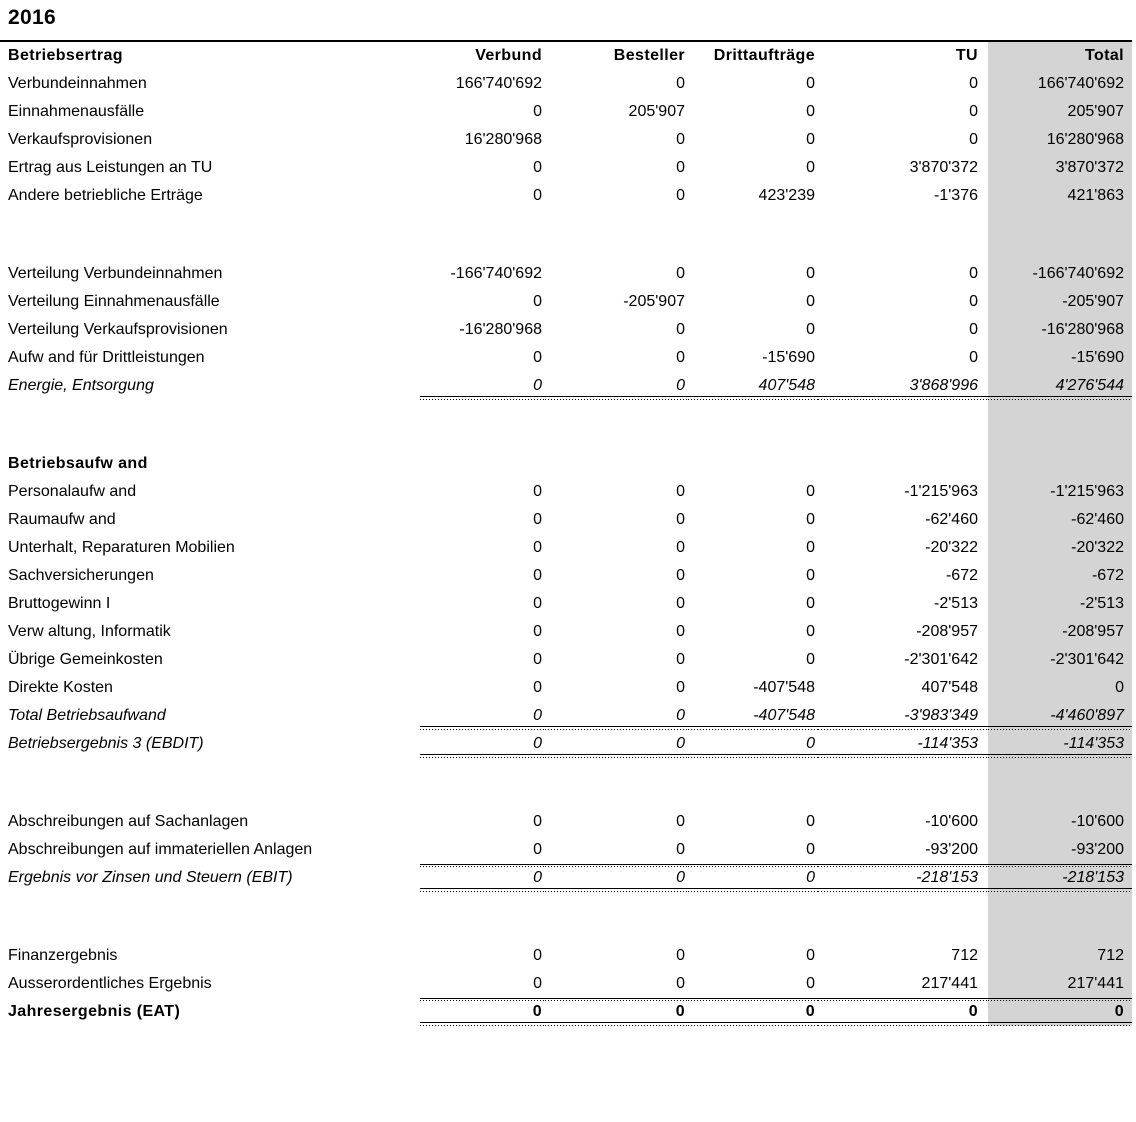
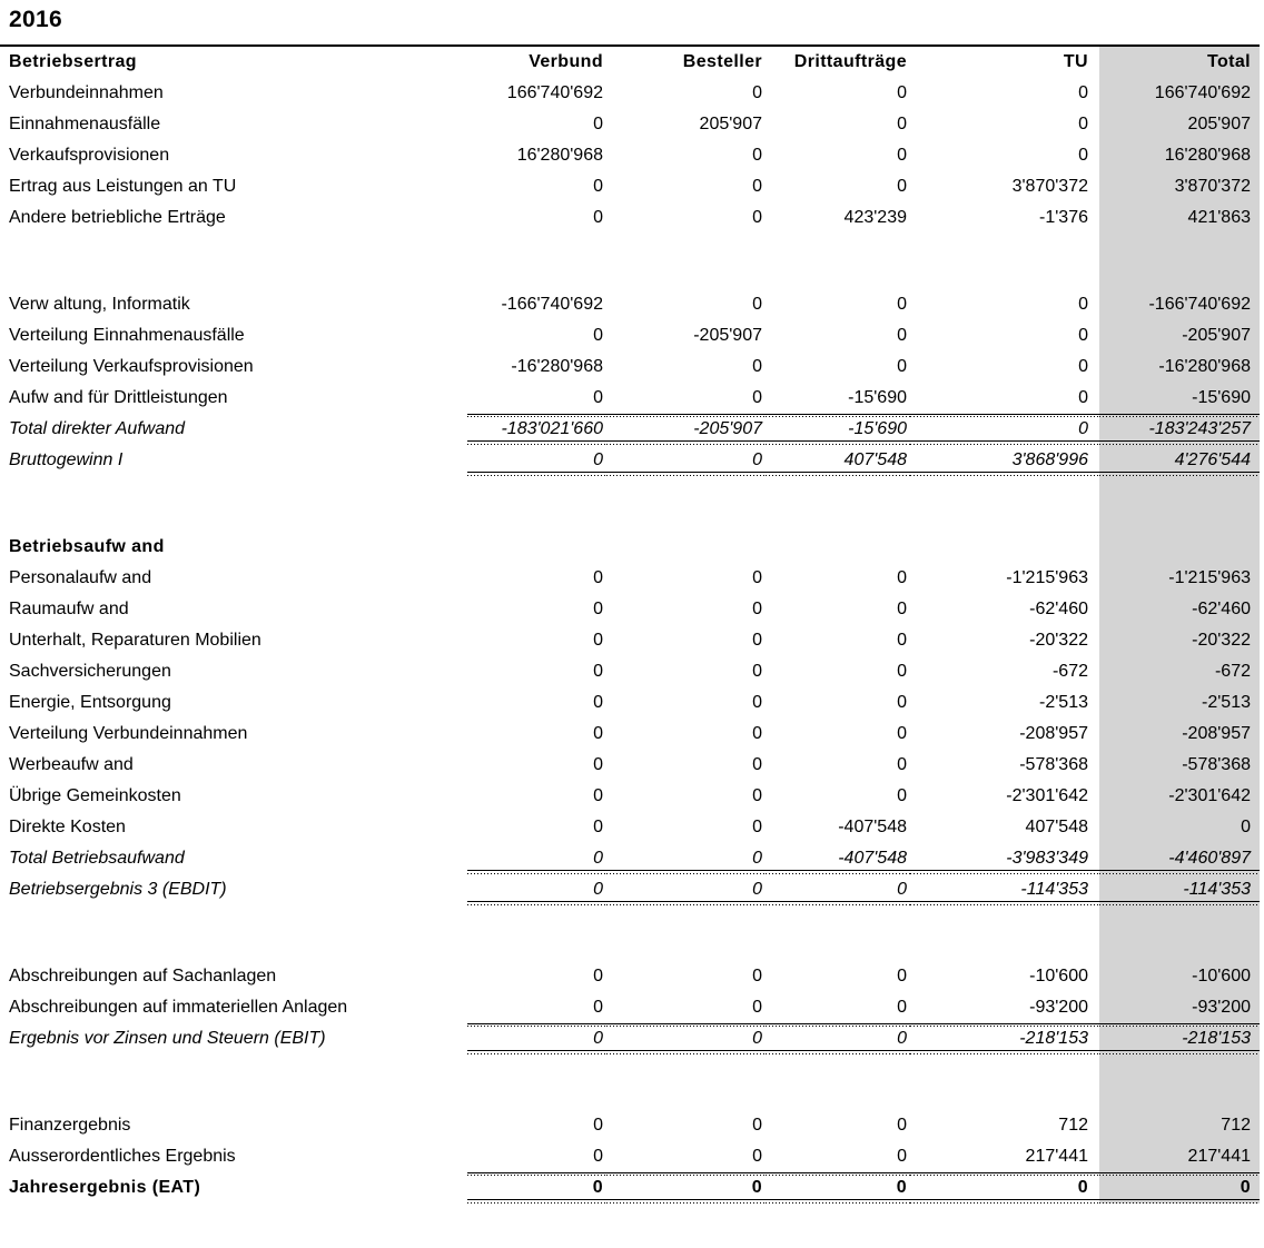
  2016
  Betriebsertrag	Verbund	Besteller	Drittaufträge	TU	Total
  Verbundeinnahmen	166'740'692	0	0	0	166'740'692
  Einnahmenausfälle	0	205'907	0	0	205'907
  Verkaufsprovisionen	16'280'968	0	0	0	16'280'968
  Ertrag aus Leistungen an TU	0	0	0	3'870'372	3'870'372
  Andere betriebliche Erträge	0	0	423'239	-1'376	421'863
- Verteilung Verbundeinnahmen	-166'740'692	0	0	0	-166'740'692
+ Verw altung, Informatik	-166'740'692	0	0	0	-166'740'692
  Verteilung Einnahmenausfälle	0	-205'907	0	0	-205'907
  Verteilung Verkaufsprovisionen	-16'280'968	0	0	0	-16'280'968
  Aufw and für Drittleistungen	0	0	-15'690	0	-15'690
+ Total direkter Aufwand	-183'021'660	-205'907	-15'690	0	-183'243'257
- Energie, Entsorgung	0	0	407'548	3'868'996	4'276'544
+ Bruttogewinn I	0	0	407'548	3'868'996	4'276'544
  Betriebsaufw and
  Personalaufw and	0	0	0	-1'215'963	-1'215'963
  Raumaufw and	0	0	0	-62'460	-62'460
  Unterhalt, Reparaturen Mobilien	0	0	0	-20'322	-20'322
  Sachversicherungen	0	0	0	-672	-672
- Bruttogewinn I	0	0	0	-2'513	-2'513
+ Energie, Entsorgung	0	0	0	-2'513	-2'513
- Verw altung, Informatik	0	0	0	-208'957	-208'957
+ Verteilung Verbundeinnahmen	0	0	0	-208'957	-208'957
+ Werbeaufw and	0	0	0	-578'368	-578'368
  Übrige Gemeinkosten	0	0	0	-2'301'642	-2'301'642
  Direkte Kosten	0	0	-407'548	407'548	0
  Total Betriebsaufwand	0	0	-407'548	-3'983'349	-4'460'897
  Betriebsergebnis 3 (EBDIT)	0	0	0	-114'353	-114'353
  Abschreibungen auf Sachanlagen	0	0	0	-10'600	-10'600
  Abschreibungen auf immateriellen Anlagen	0	0	0	-93'200	-93'200
  Ergebnis vor Zinsen und Steuern (EBIT)	0	0	0	-218'153	-218'153
  Finanzergebnis	0	0	0	712	712
  Ausserordentliches Ergebnis	0	0	0	217'441	217'441
  Jahresergebnis (EAT)	0	0	0	0	0
